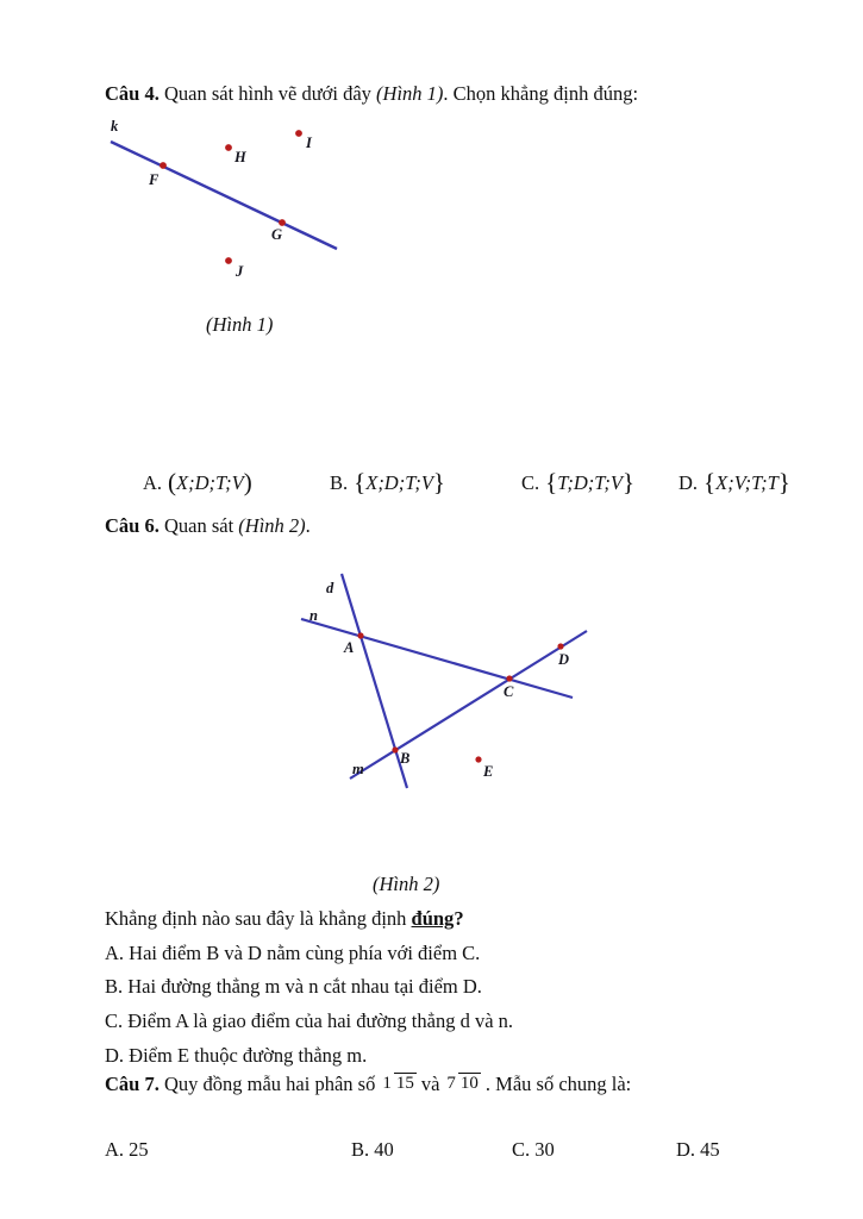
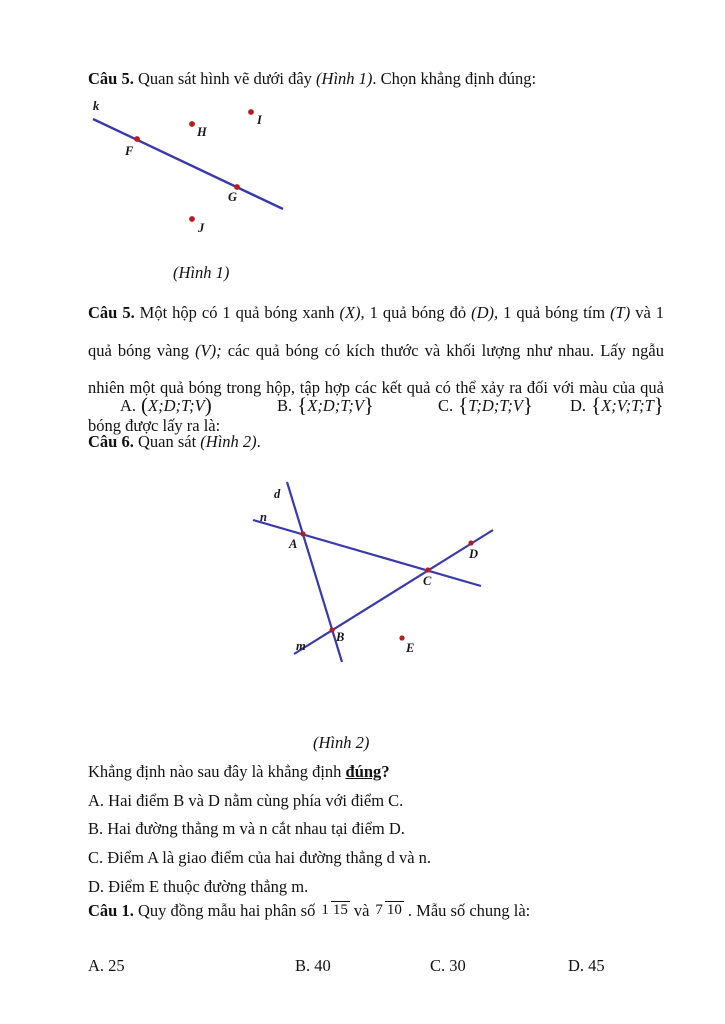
- Câu 4. Quan sát hình vẽ dưới đây (Hình 1). Chọn khẳng định đúng:
+ Câu 5. Quan sát hình vẽ dưới đây (Hình 1). Chọn khẳng định đúng:
  k
  F
  H
  I
  G
  J
  (Hình 1)
+ Câu 5. Một hộp có 1 quả bóng xanh (X), 1 quả bóng đỏ (D), 1 quả bóng tím (T) và 1 quả bóng vàng (V); các quả bóng có kích thước và khối lượng như nhau. Lấy ngẫu nhiên một quả bóng trong hộp, tập hợp các kết quả có thể xảy ra đối với màu của quả bóng được lấy ra là:
  A. (X;D;T;V)
  B. {X;D;T;V}
  C. {T;D;T;V}
  D. {X;V;T;T}
  Câu 6. Quan sát (Hình 2).
  d
  n
  m
  A
  B
  C
  D
  E
  (Hình 2)
  Khẳng định nào sau đây là khẳng định đúng?
  A. Hai điểm B và D nằm cùng phía với điểm C.
  B. Hai đường thẳng m và n cắt nhau tại điểm D.
  C. Điểm A là giao điểm của hai đường thẳng d và n.
  D. Điểm E thuộc đường thẳng m.
- Câu 7. Quy đồng mẫu hai phân số 1 15 và 7 10 . Mẫu số chung là:
+ Câu 1. Quy đồng mẫu hai phân số 1 15 và 7 10 . Mẫu số chung là:
  A. 25
  B. 40
  C. 30
  D. 45
